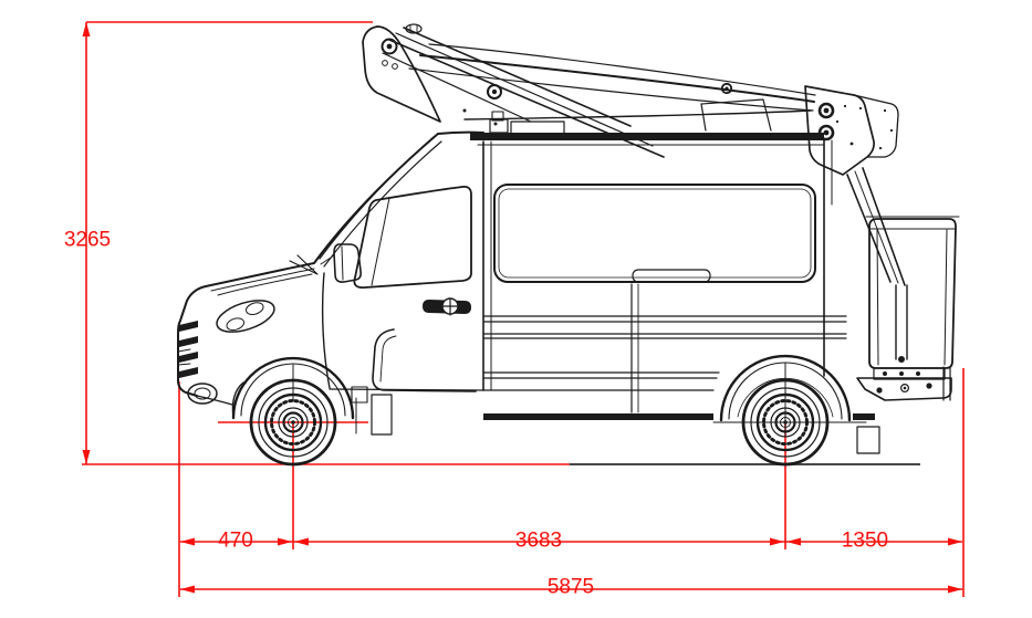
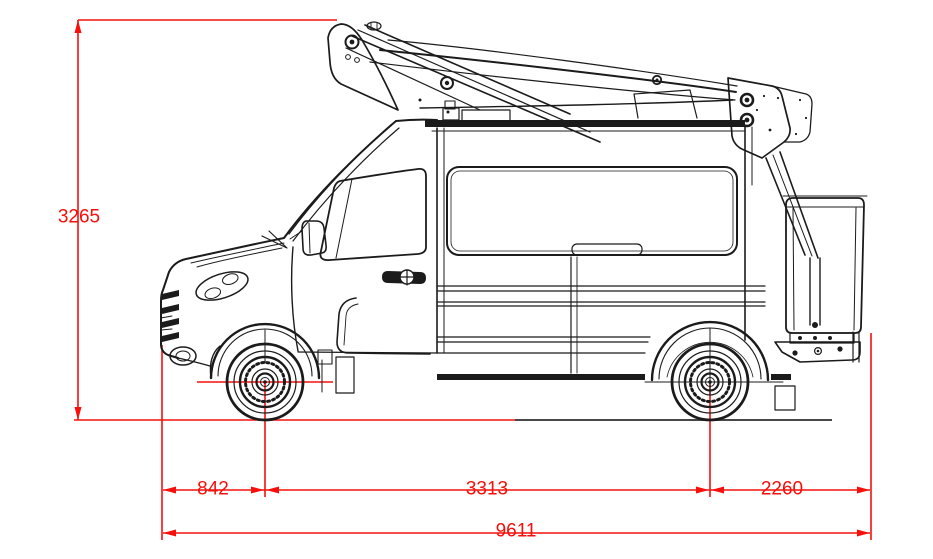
  3265
- 470
+ 842
- 3683
+ 3313
- 1350
+ 2260
- 5875
+ 9611
